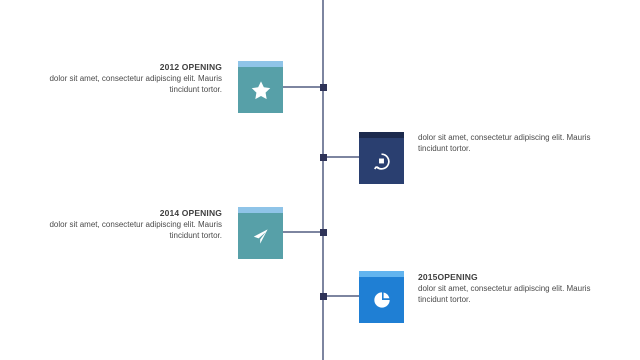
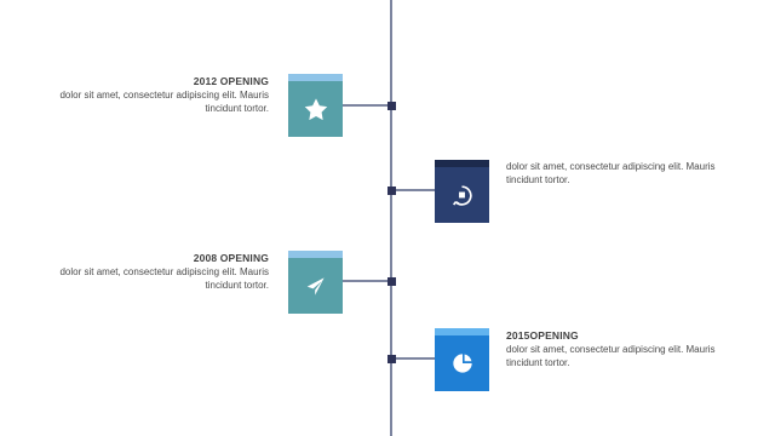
  2012 OPENING
  dolor sit amet, consectetur adipiscing elit. Mauris tincidunt tortor.
  dolor sit amet, consectetur adipiscing elit. Mauris tincidunt tortor.
- 2014 OPENING
+ 2008 OPENING
  dolor sit amet, consectetur adipiscing elit. Mauris tincidunt tortor.
  2015OPENING
  dolor sit amet, consectetur adipiscing elit. Mauris tincidunt tortor.
